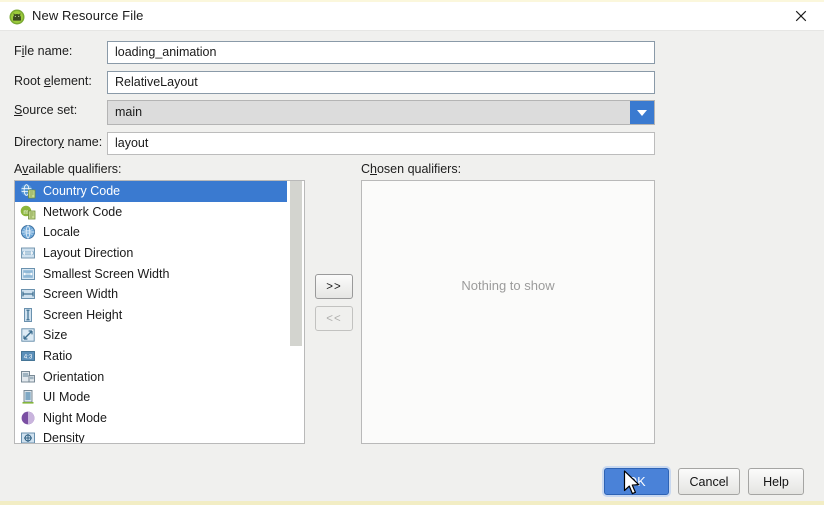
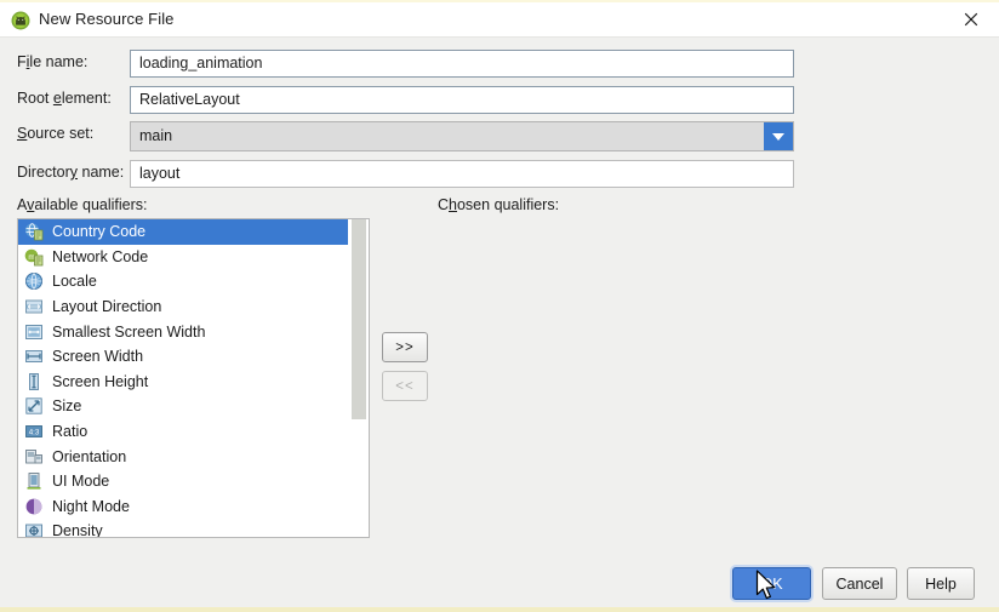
  New Resource File
  File name:
  loading_animation
  Root element:
  RelativeLayout
  Source set:
  main
  Directory name:
  layout
  Available qualifiers:
  Country Code
  Network Code
  Locale
  Layout Direction
  Smallest Screen Width
  Screen Width
  Screen Height
  Size
  Ratio
  Orientation
  UI Mode
  Night Mode
  Density
  >>
  <<
  Chosen qualifiers:
- Nothing to show
  Cancel
  Help
